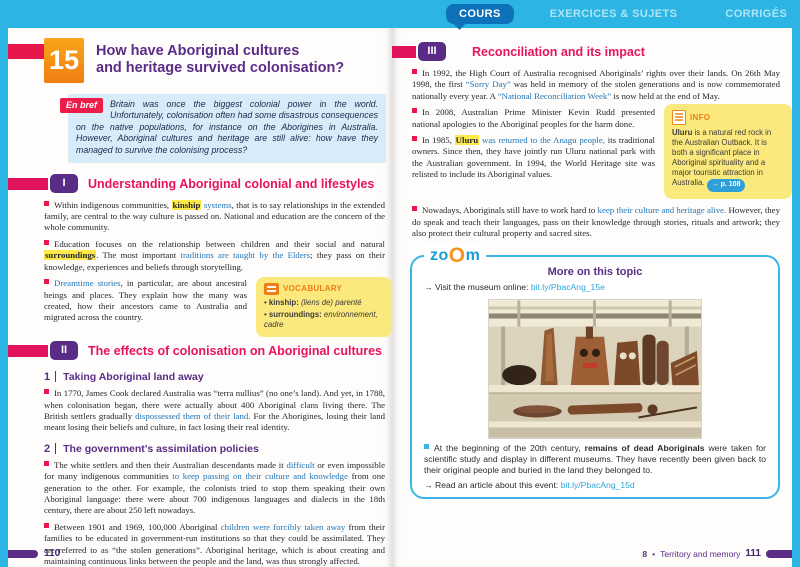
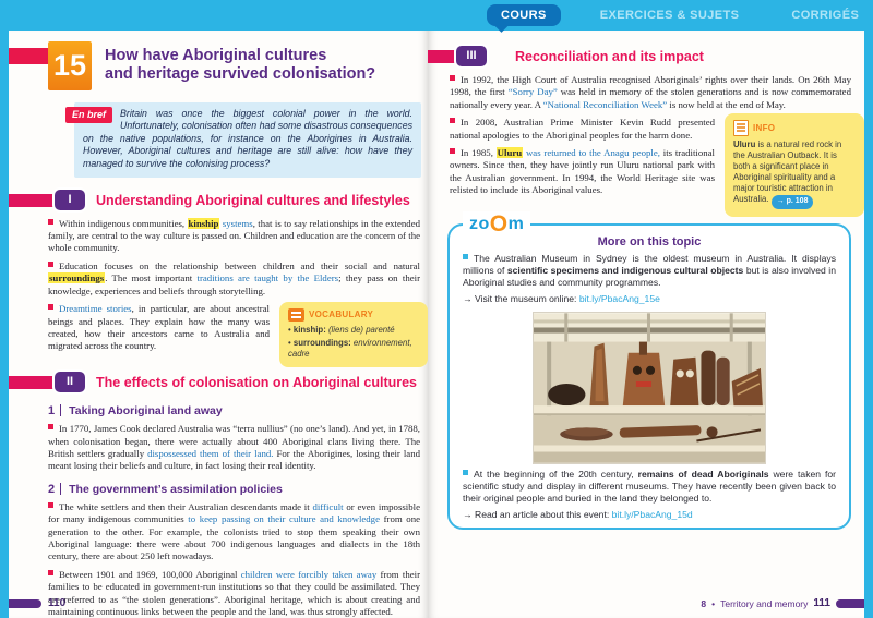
  COURS
  EXERCICES & SUJETS
  CORRIGÉS
  15
  How have Aboriginal cultures
  and heritage survived colonisation?
  En bref
  Britain was once the biggest colonial power in the world. Unfortunately, colonisation often had some disastrous consequences on the native populations, for instance on the Aborigines in Australia. However, Aboriginal cultures and heritage are still alive: how have they managed to survive the colonising process?
  I
- Understanding Aboriginal colonial and lifestyles
+ Understanding Aboriginal cultures and lifestyles
- Within indigenous communities, kinship systems, that is to say relationships in the extended family, are central to the way culture is passed on. National and education are the concern of the whole community.
+ Within indigenous communities, kinship systems, that is to say relationships in the extended family, are central to the way culture is passed on. Children and education are the concern of the whole community.
  Education focuses on the relationship between children and their social and natural surroundings. The most important traditions are taught by the Elders; they pass on their knowledge, experiences and beliefs through storytelling.
  VOCABULARY
  • kinship: (liens de) parenté
  • surroundings: environnement, cadre
  Dreamtime stories, in particular, are about ancestral beings and places. They explain how the many was created, how their ancestors came to Australia and migrated across the country.
  II
  The effects of colonisation on Aboriginal cultures
  1 Taking Aboriginal land away
  In 1770, James Cook declared Australia was “terra nullius” (no one’s land). And yet, in 1788, when colonisation began, there were actually about 400 Aboriginal clans living there. The British settlers gradually dispossessed them of their land. For the Aborigines, losing their land meant losing their beliefs and culture, in fact losing their real identity.
  2 The government’s assimilation policies
  The white settlers and then their Australian descendants made it difficult or even impossible for many indigenous communities to keep passing on their culture and knowledge from one generation to the other. For example, the colonists tried to stop them speaking their own Aboriginal language: there were about 700 indigenous languages and dialects in the 18th century, there are about 250 left nowadays.
  Between 1901 and 1969, 100,000 Aboriginal children were forcibly taken away from their families to be educated in government-run institutions so that they could be assimilated. They are referred to as “the stolen generations”. Aboriginal heritage, which is about creating and maintaining continuous links between the people and the land, was thus strongly affected.
  110
  III
  Reconciliation and its impact
  In 1992, the High Court of Australia recognised Aboriginals’ rights over their lands. On 26th May 1998, the first “Sorry Day” was held in memory of the stolen generations and is now commemorated nationally every year. A “National Reconciliation Week” is now held at the end of May.
  INFO
  Uluru is a natural red rock in the Australian Outback. It is both a significant place in Aboriginal spirituality and a major touristic attraction in Australia.
  In 2008, Australian Prime Minister Kevin Rudd presented national apologies to the Aboriginal peoples for the harm done.
  In 1985, Uluru was returned to the Anagu people, its traditional owners. Since then, they have jointly run Uluru national park with the Australian government. In 1994, the World Heritage site was relisted to include its Aboriginal values.
- Nowadays, Aboriginals still have to work hard to keep their culture and heritage alive. However, they do speak and teach their languages, pass on their knowledge through stories, rituals and artwork; they also protect their cultural property and sacred sites.
  zoOm
  More on this topic
+ The Australian Museum in Sydney is the oldest museum in Australia. It displays millions of scientific specimens and indigenous cultural objects but is also involved in Aboriginal studies and community programmes.
  → Visit the museum online: bit.ly/PbacAng_15e
  At the beginning of the 20th century, remains of dead Aboriginals were taken for scientific study and display in different museums. They have recently been given back to their original people and buried in the land they belonged to.
  → Read an article about this event: bit.ly/PbacAng_15d
  8
  •
  Territory and memory
  111
